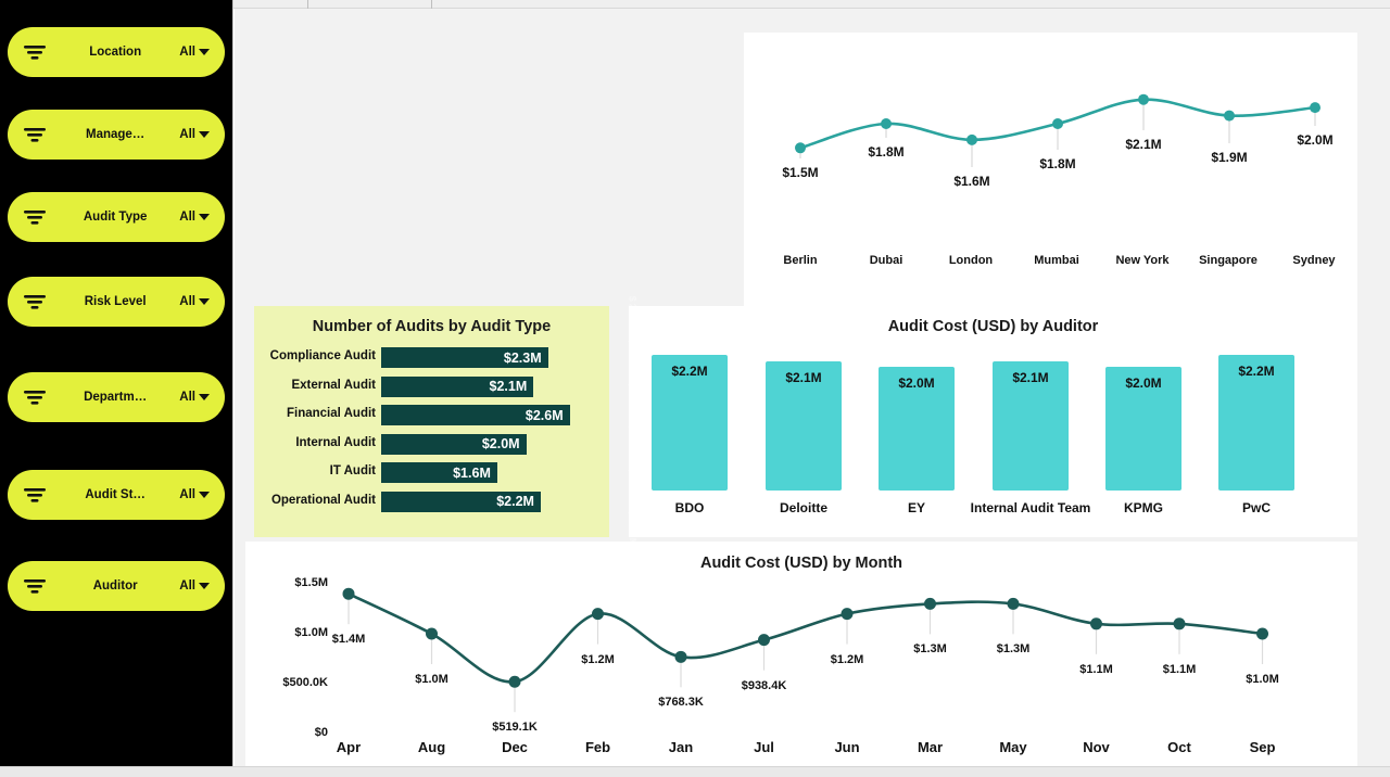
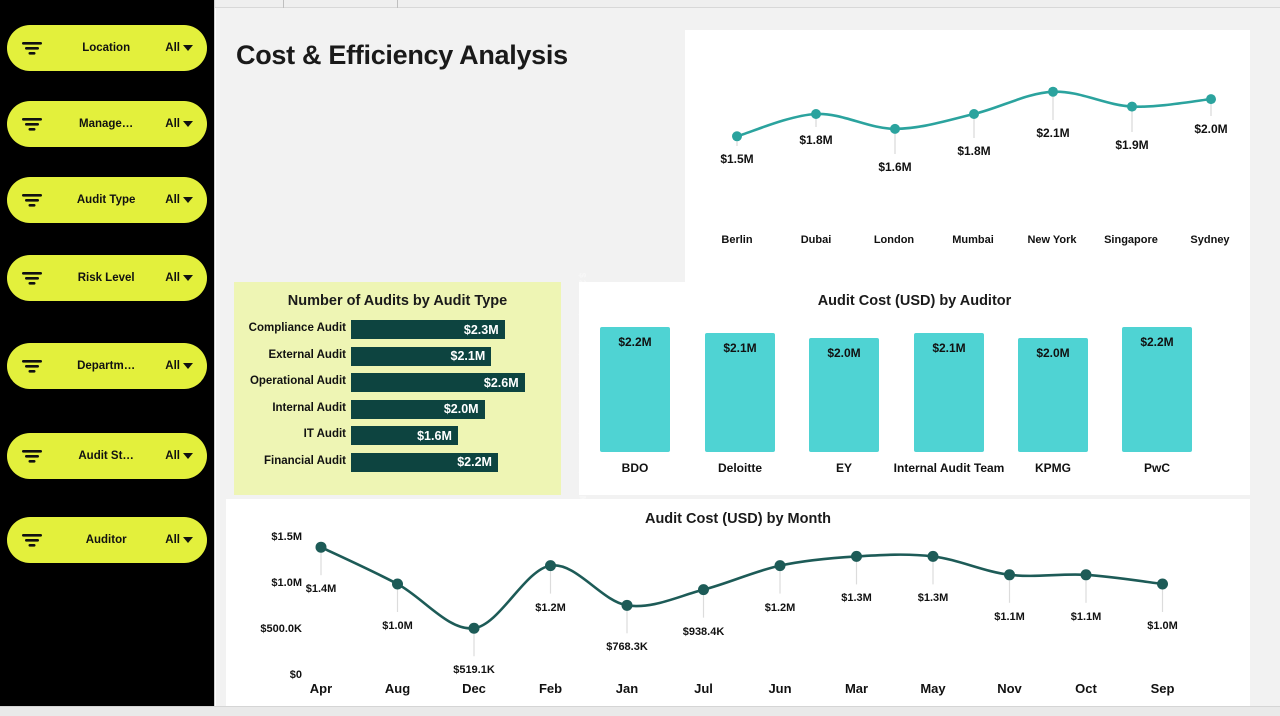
  Location
  All
  Manage…
  All
  Audit Type
  All
  Risk Level
  All
  Departm…
  All
  Audit St…
  All
  Auditor
  All
+ Cost & Efficiency Analysis
  $1.5M
  $1.8M
  $1.6M
  $1.8M
  $2.1M
  $1.9M
  $2.0M
  Berlin
  Dubai
  London
  Mumbai
  New York
  Singapore
  Sydney
  Number of Audits by Audit Type
  Compliance Audit
  $2.3M
  External Audit
  $2.1M
- Financial Audit
+ Operational Audit
  $2.6M
  Internal Audit
  $2.0M
  IT Audit
  $1.6M
- Operational Audit
+ Financial Audit
  $2.2M
  Audit Cost (USD) by Auditor
  $2.2M
  BDO
  $2.1M
  Deloitte
  $2.0M
  EY
  $2.1M
  Internal Audit Team
  $2.0M
  KPMG
  $2.2M
  PwC
  Audit Cost (USD) by Month
  $1.5M
  $1.0M
  $500.0K
  $0
  $1.4M
  $1.0M
  $519.1K
  $1.2M
  $768.3K
  $938.4K
  $1.2M
  $1.3M
  $1.3M
  $1.1M
  $1.1M
  $1.0M
  Apr
  Aug
  Dec
  Feb
  Jan
  Jul
  Jun
  Mar
  May
  Nov
  Oct
  Sep
